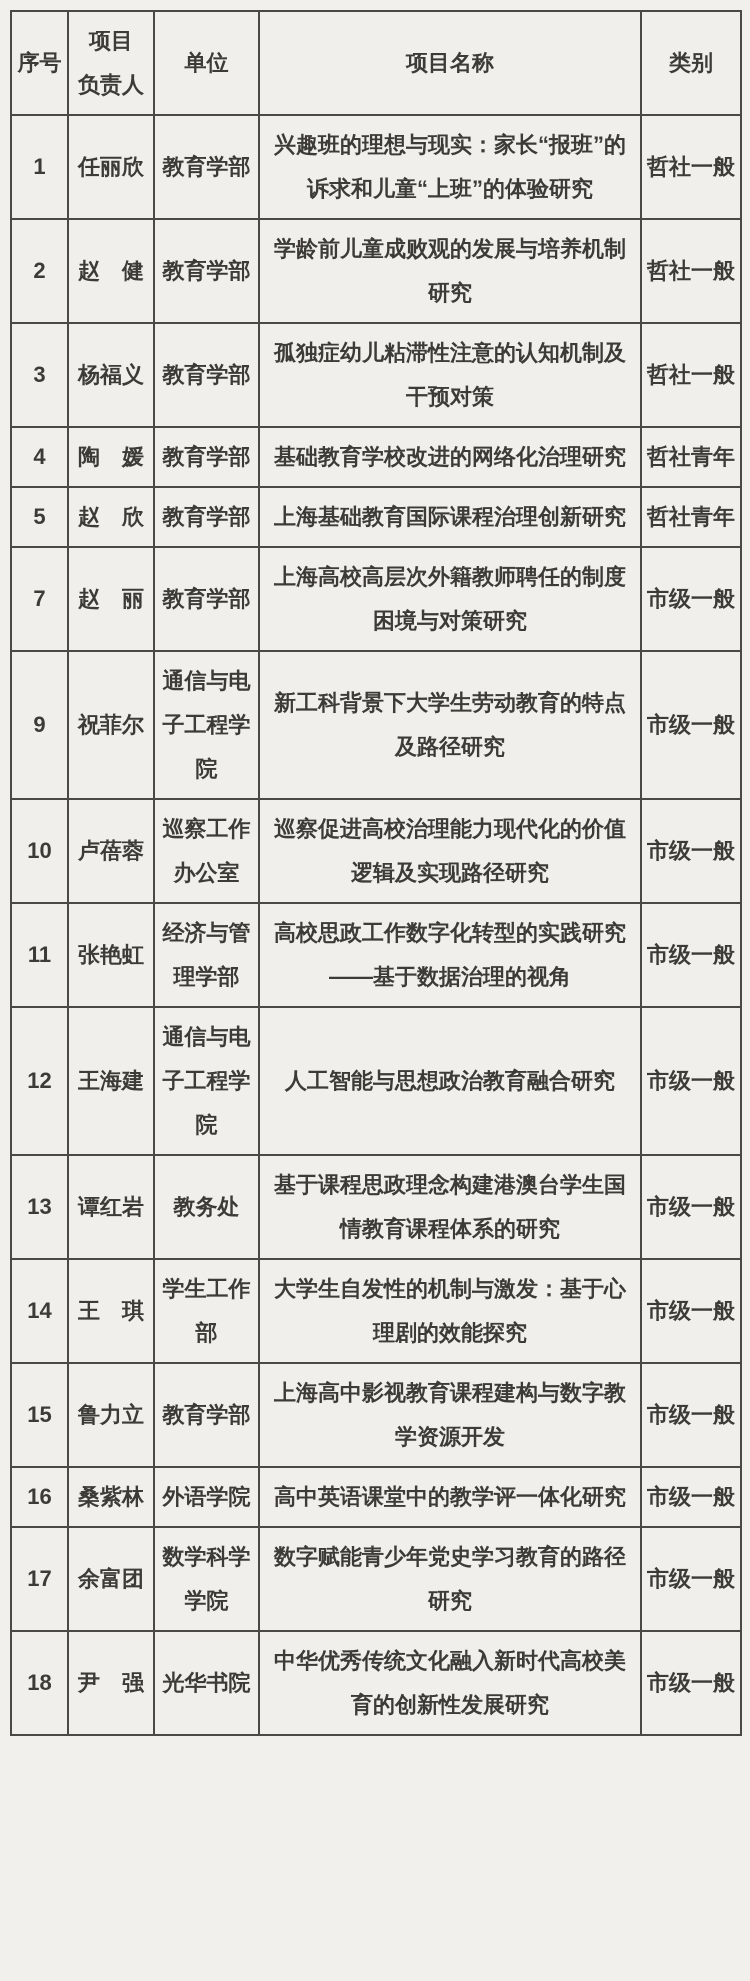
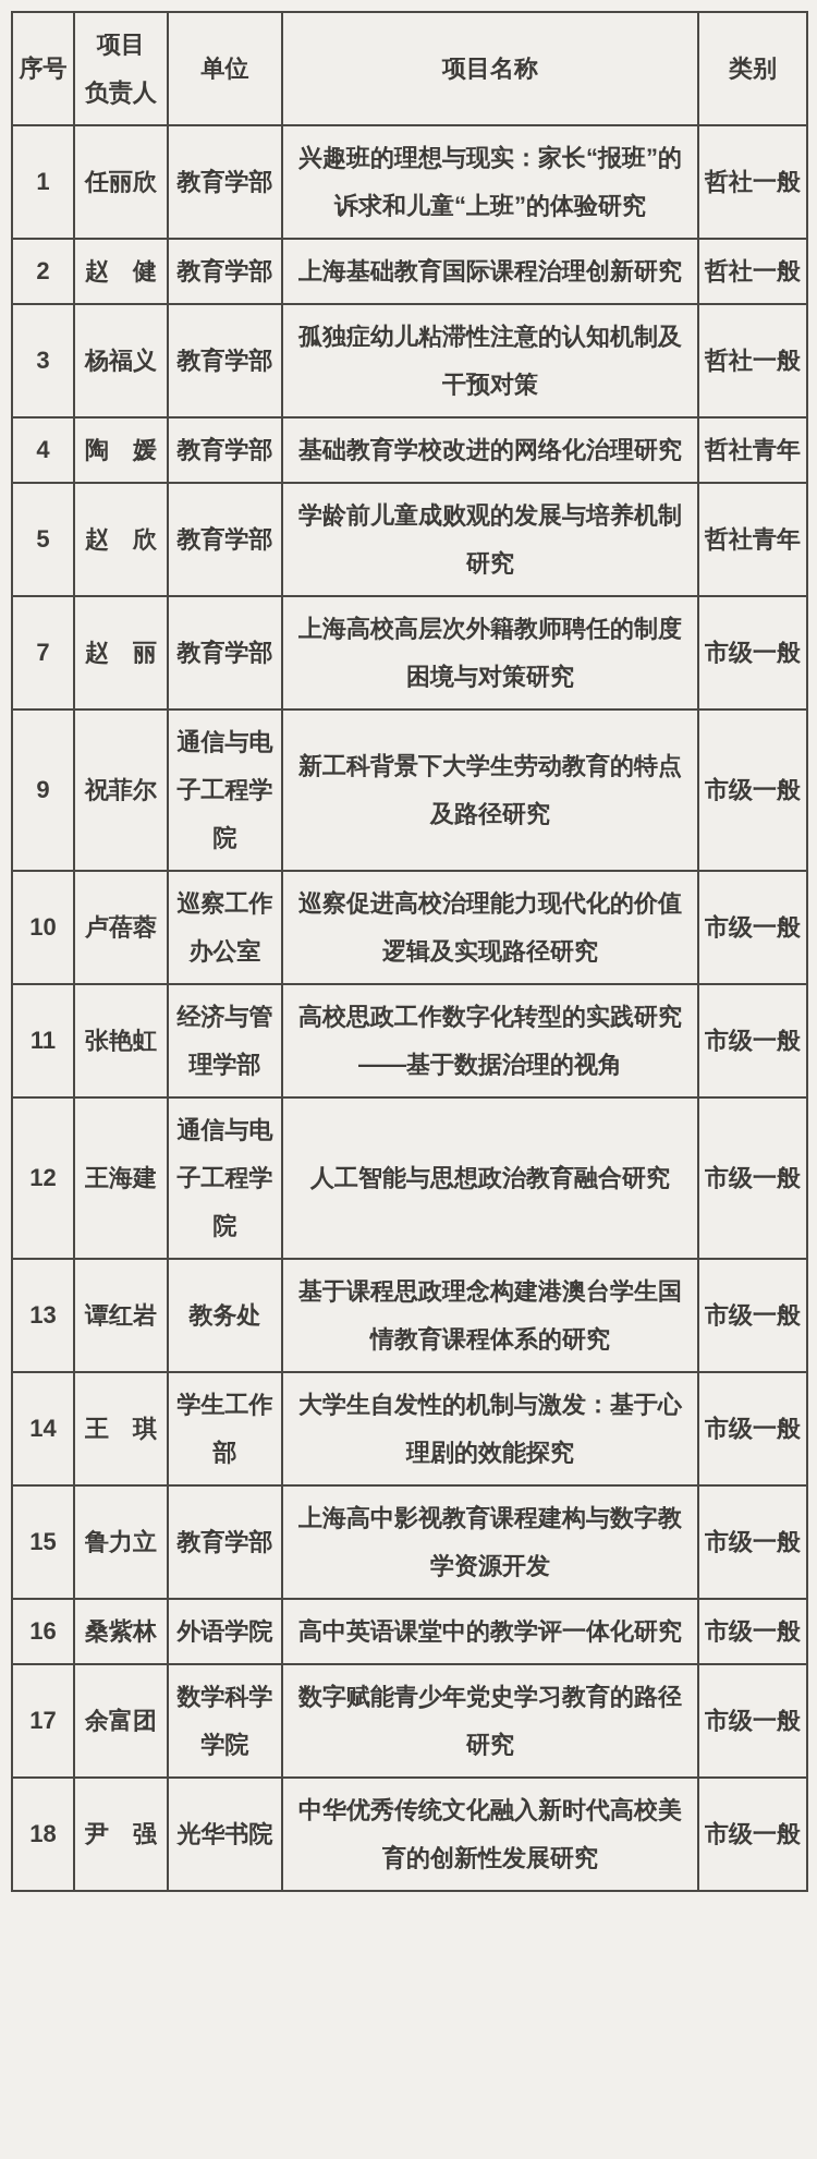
  序号	项目 负责人	单位	项目名称	类别
  1	任丽欣	教育学部	兴趣班的理想与现实：家长“报班”的诉求和儿童“上班”的体验研究	哲社一般
- 2	赵 健	教育学部	学龄前儿童成败观的发展与培养机制研究	哲社一般
+ 2	赵 健	教育学部	上海基础教育国际课程治理创新研究	哲社一般
  3	杨福义	教育学部	孤独症幼儿粘滞性注意的认知机制及干预对策	哲社一般
  4	陶 媛	教育学部	基础教育学校改进的网络化治理研究	哲社青年
- 5	赵 欣	教育学部	上海基础教育国际课程治理创新研究	哲社青年
+ 5	赵 欣	教育学部	学龄前儿童成败观的发展与培养机制研究	哲社青年
  7	赵 丽	教育学部	上海高校高层次外籍教师聘任的制度困境与对策研究	市级一般
  9	祝菲尔	通信与电子工程学院	新工科背景下大学生劳动教育的特点及路径研究	市级一般
  10	卢蓓蓉	巡察工作办公室	巡察促进高校治理能力现代化的价值逻辑及实现路径研究	市级一般
  11	张艳虹	经济与管理学部	高校思政工作数字化转型的实践研究——基于数据治理的视角	市级一般
  12	王海建	通信与电子工程学院	人工智能与思想政治教育融合研究	市级一般
  13	谭红岩	教务处	基于课程思政理念构建港澳台学生国情教育课程体系的研究	市级一般
  14	王 琪	学生工作部	大学生自发性的机制与激发：基于心理剧的效能探究	市级一般
  15	鲁力立	教育学部	上海高中影视教育课程建构与数字教学资源开发	市级一般
  16	桑紫林	外语学院	高中英语课堂中的教学评一体化研究	市级一般
  17	余富团	数学科学学院	数字赋能青少年党史学习教育的路径研究	市级一般
  18	尹 强	光华书院	中华优秀传统文化融入新时代高校美育的创新性发展研究	市级一般
